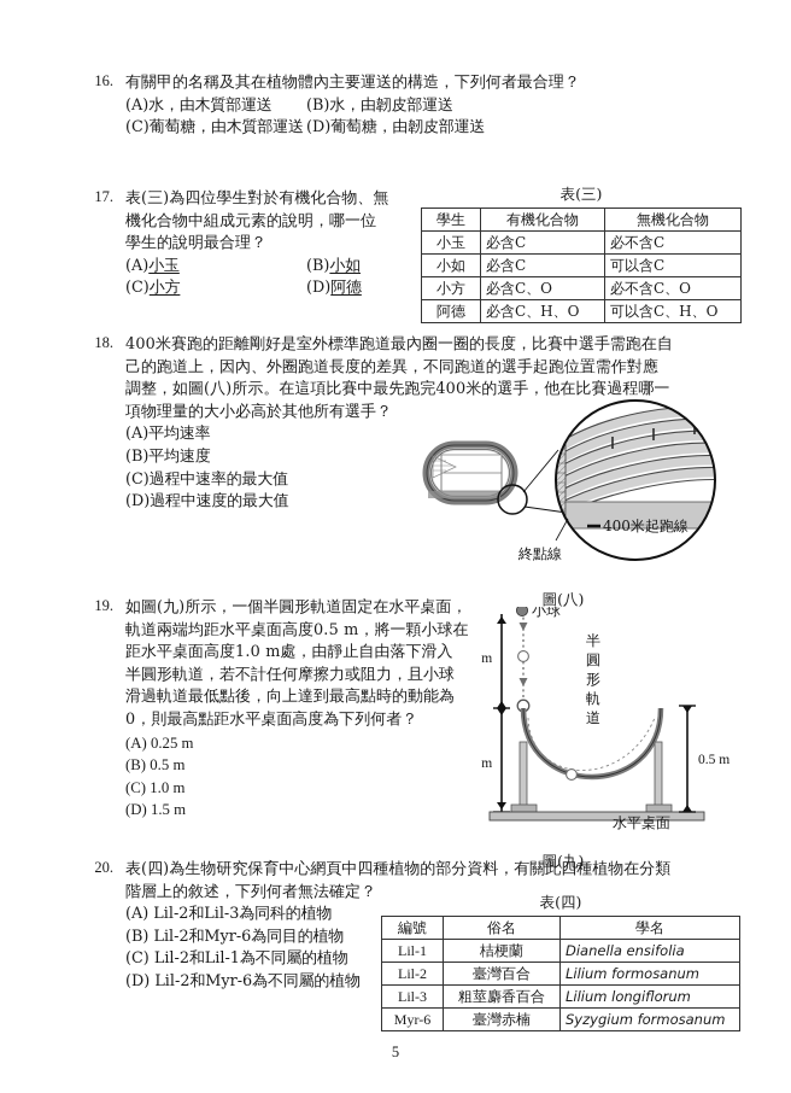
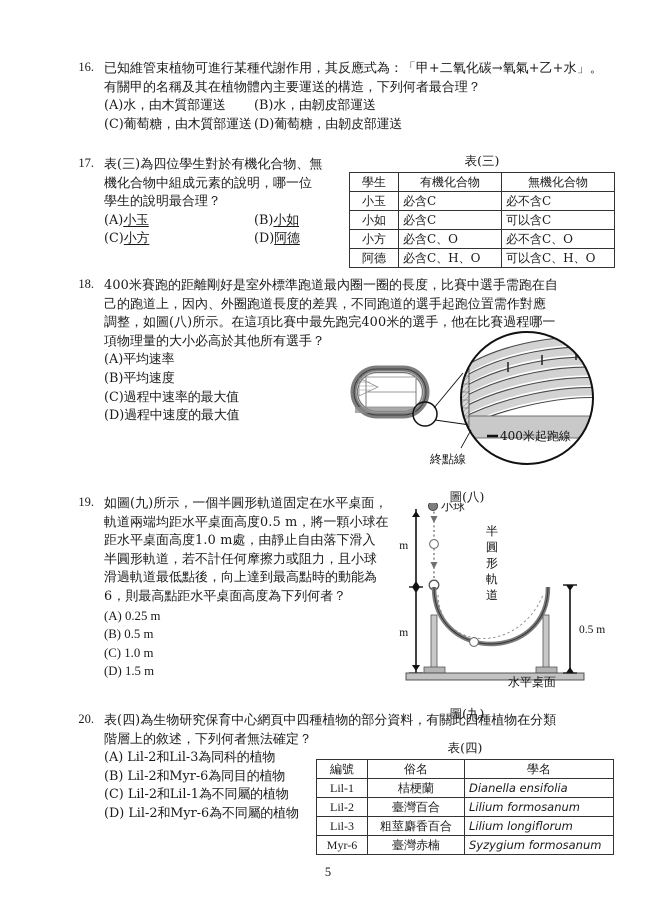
  16.
+ 已知維管束植物可進行某種代謝作用，其反應式為：「甲+二氧化碳→氧氣+乙+水」。
  有關甲的名稱及其在植物體內主要運送的構造，下列何者最合理？
  (A)水，由木質部運送
  (B)水，由韌皮部運送
  (C)葡萄糖，由木質部運送
  (D)葡萄糖，由韌皮部運送
  17.
  表(三)為四位學生對於有機化合物、無
  機化合物中組成元素的說明，哪一位
  學生的說明最合理？
  (A)小玉
  (B)小如
  (C)小方
  (D)阿德
  表(三)
  學生	有機化合物	無機化合物
  小玉	必含C	必不含C
  小如	必含C	可以含C
  小方	必含C、O	必不含C、O
  阿德	必含C、H、O	可以含C、H、O
  18.
  400米賽跑的距離剛好是室外標準跑道最內圈一圈的長度，比賽中選手需跑在自
  己的跑道上，因內、外圈跑道長度的差異，不同跑道的選手起跑位置需作對應
  調整，如圖(八)所示。在這項比賽中最先跑完400米的選手，他在比賽過程哪一
  項物理量的大小必高於其他所有選手？
  (A)平均速率
  (B)平均速度
  (C)過程中速率的最大值
  (D)過程中速度的最大值
  400米起跑線
  終點線
  圖(八)
  19.
  如圖(九)所示，一個半圓形軌道固定在水平桌面，
  軌道兩端均距水平桌面高度0.5 m，將一顆小球在
  距水平桌面高度1.0 m處，由靜止自由落下滑入
  半圓形軌道，若不計任何摩擦力或阻力，且小球
  滑過軌道最低點後，向上達到最高點時的動能為
- 0，則最高點距水平桌面高度為下列何者？
+ 6，則最高點距水平桌面高度為下列何者？
  (A) 0.25 m
  (B) 0.5 m
  (C) 1.0 m
  (D) 1.5 m
  小球
  水平桌面
  0.5 m
  半
  圓
  形
  軌
  道
  圖(九)
  20.
  表(四)為生物研究保育中心網頁中四種植物的部分資料，有關此四種植物在分類
  階層上的敘述，下列何者無法確定？
  (A) Lil-2和Lil-3為同科的植物
  (B) Lil-2和Myr-6為同目的植物
  (C) Lil-2和Lil-1為不同屬的植物
  (D) Lil-2和Myr-6為不同屬的植物
  表(四)
  編號	俗名	學名
  Lil-1	桔梗蘭	Dianella ensifolia
  Lil-2	臺灣百合	Lilium formosanum
  Lil-3	粗莖麝香百合	Lilium longiflorum
  Myr-6	臺灣赤楠	Syzygium formosanum
  5
